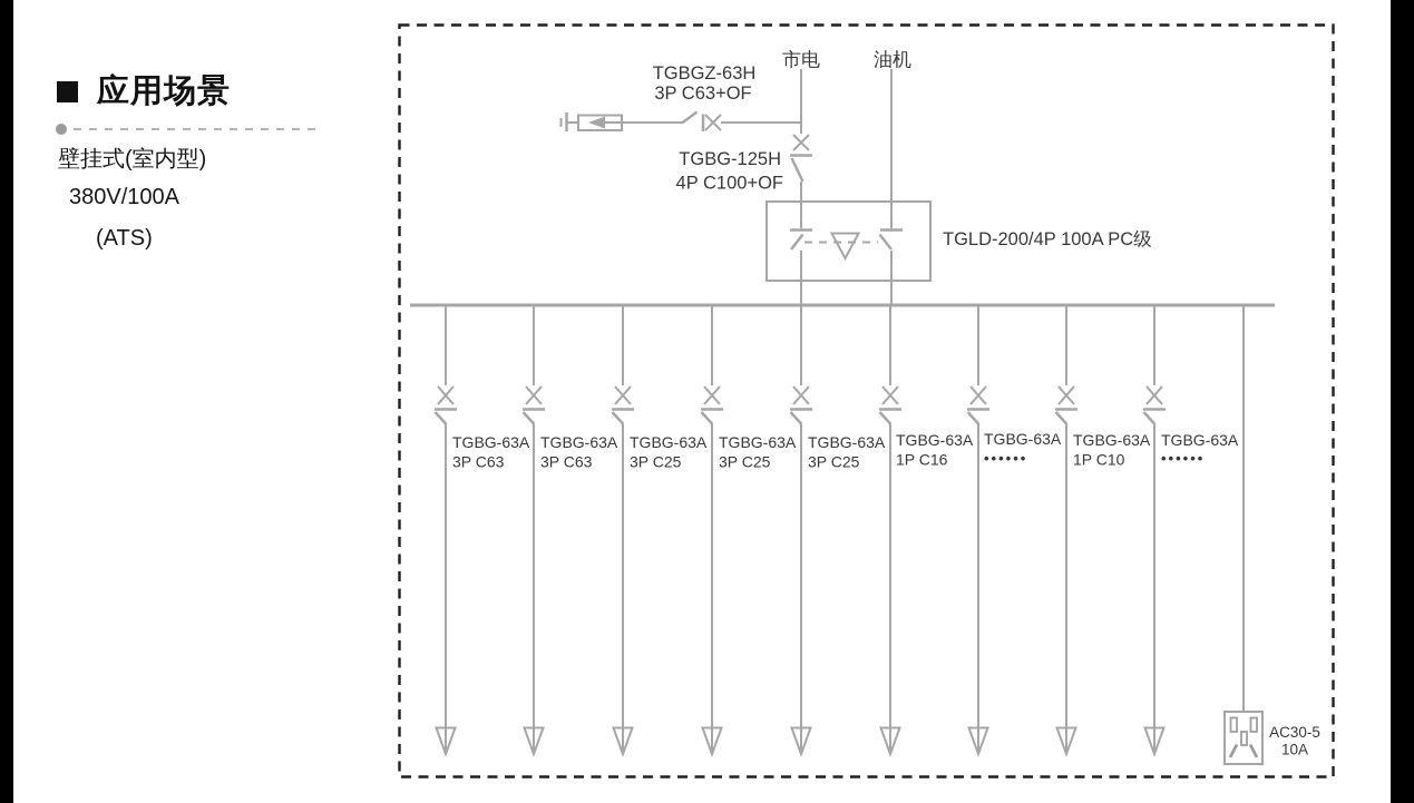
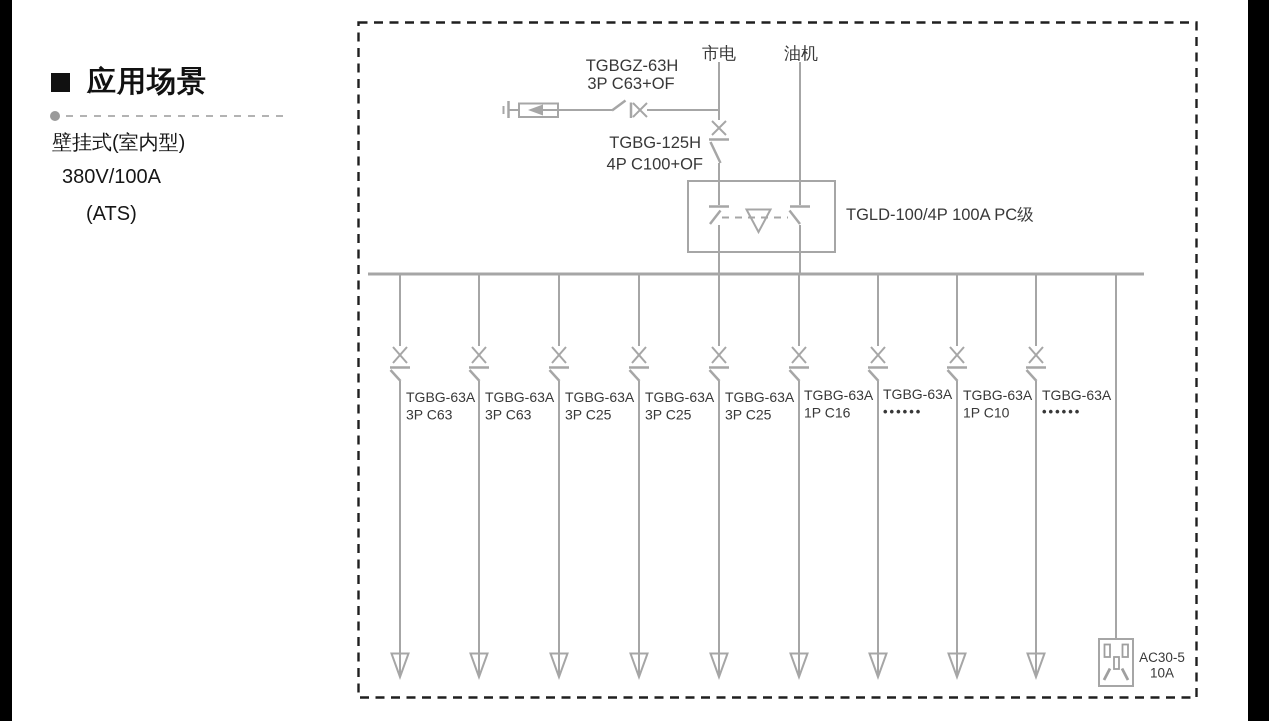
  应用场景
  壁挂式(室内型)
  380V/100A
  (ATS)
  市电
  油机
  TGBG-125H
  4P C100+OF
  TGBGZ-63H
  3P C63+OF
- TGLD-200/4P 100A PC级
+ TGLD-100/4P 100A PC级
  TGBG-63A
  3P C63
  TGBG-63A
  3P C63
  TGBG-63A
  3P C25
  TGBG-63A
  3P C25
  TGBG-63A
  3P C25
  TGBG-63A
  1P C16
  TGBG-63A
  ••••••
  TGBG-63A
  1P C10
  TGBG-63A
  ••••••
  AC30-5
  10A
